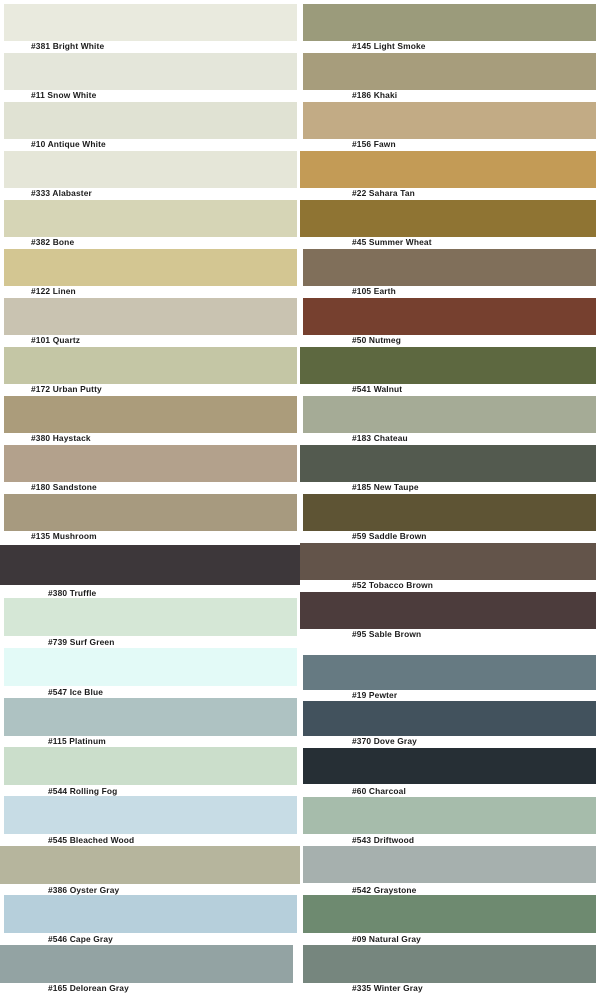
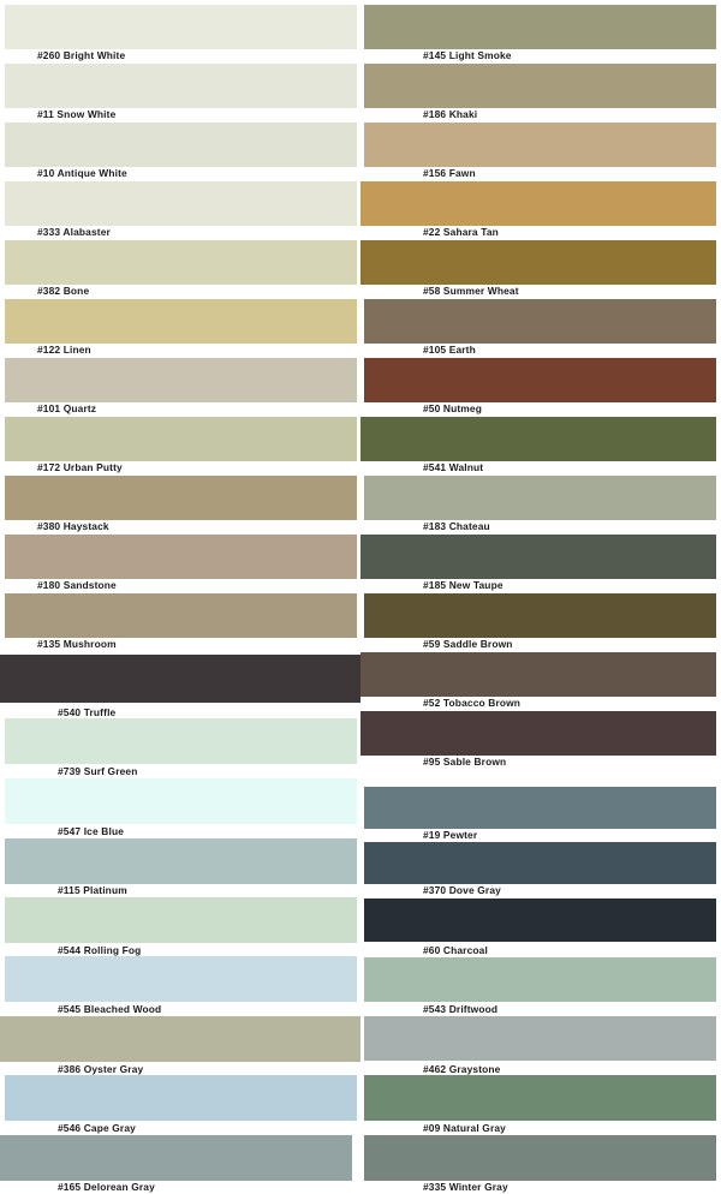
- #381 Bright White
+ #260 Bright White
  #11 Snow White
  #10 Antique White
  #333 Alabaster
  #382 Bone
  #122 Linen
  #101 Quartz
  #172 Urban Putty
  #380 Haystack
  #180 Sandstone
  #135 Mushroom
- #380 Truffle
+ #540 Truffle
  #739 Surf Green
  #547 Ice Blue
  #115 Platinum
  #544 Rolling Fog
  #545 Bleached Wood
  #386 Oyster Gray
  #546 Cape Gray
  #165 Delorean Gray
  #145 Light Smoke
  #186 Khaki
  #156 Fawn
  #22 Sahara Tan
- #45 Summer Wheat
+ #58 Summer Wheat
  #105 Earth
  #50 Nutmeg
  #541 Walnut
  #183 Chateau
  #185 New Taupe
  #59 Saddle Brown
  #52 Tobacco Brown
  #95 Sable Brown
  #19 Pewter
  #370 Dove Gray
  #60 Charcoal
  #543 Driftwood
- #542 Graystone
+ #462 Graystone
  #09 Natural Gray
  #335 Winter Gray
